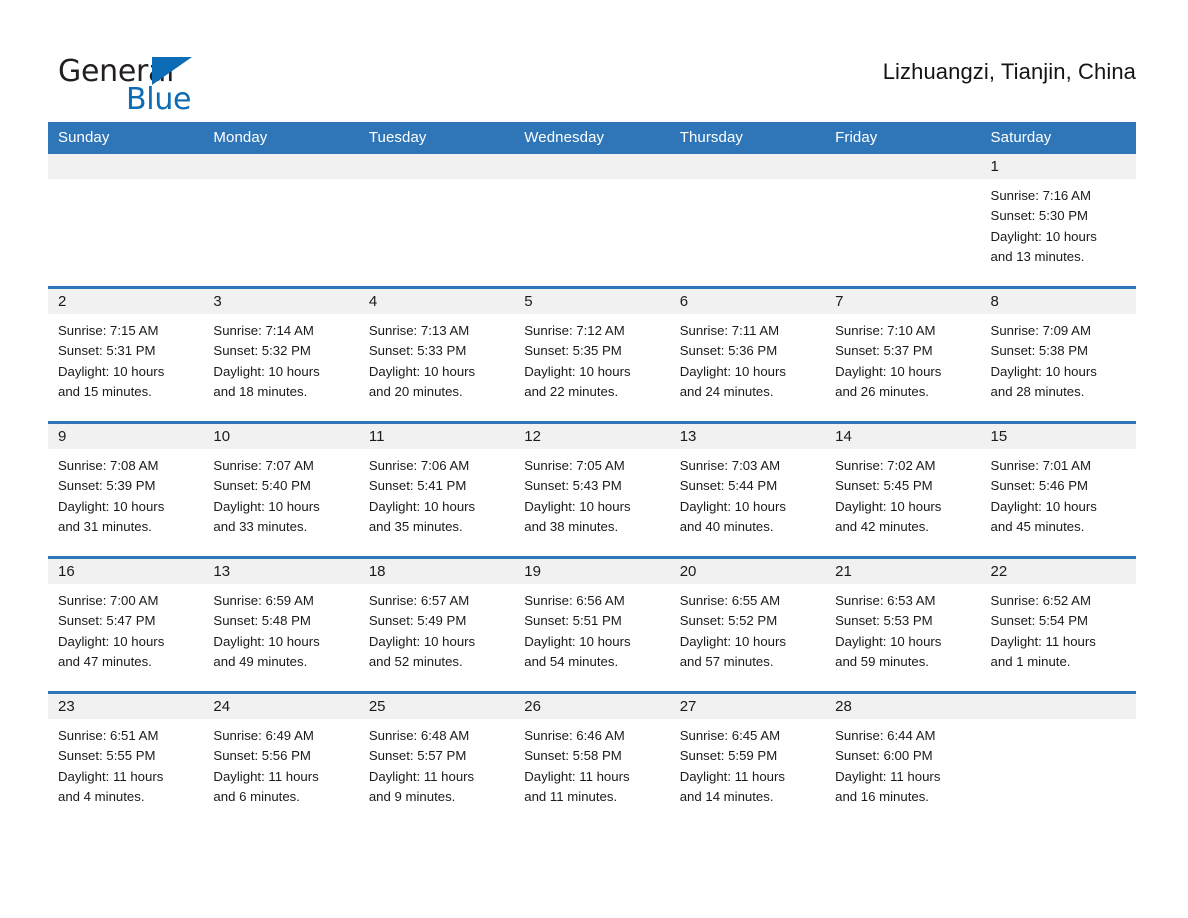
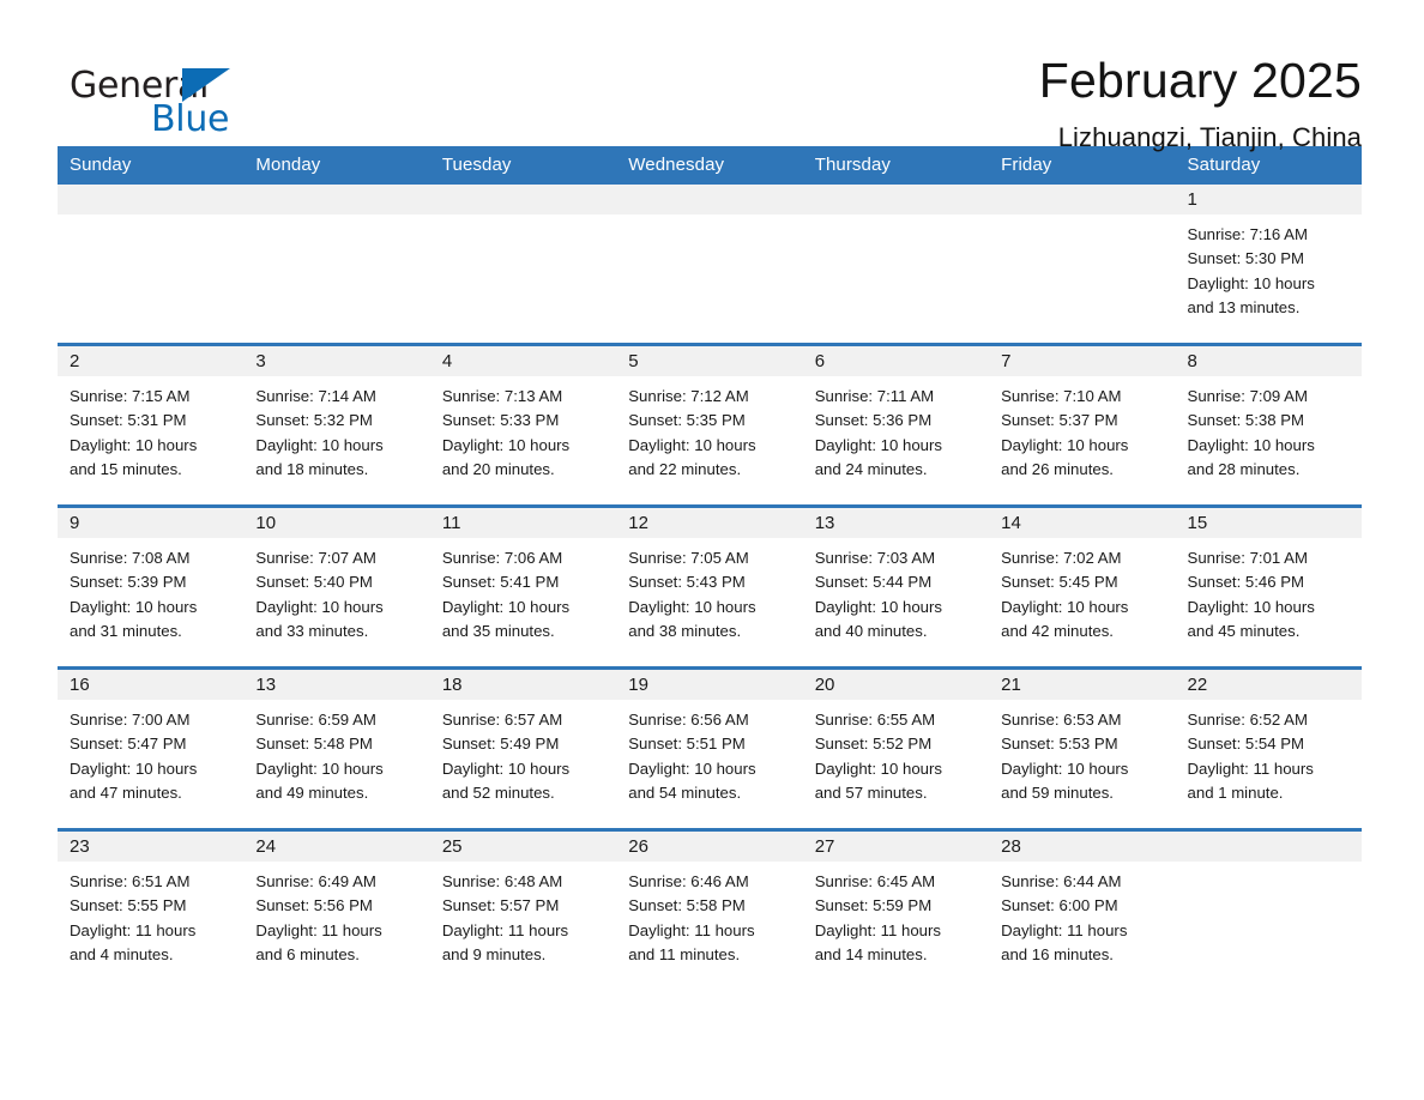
  General
  Blue
+ February 2025
  Lizhuangzi, Tianjin, China
  Sunday	Monday	Tuesday	Wednesday	Thursday	Friday	Saturday
  						1Sunrise: 7:16 AMSunset: 5:30 PMDaylight: 10 hoursand 13 minutes.
  2Sunrise: 7:15 AMSunset: 5:31 PMDaylight: 10 hoursand 15 minutes.	3Sunrise: 7:14 AMSunset: 5:32 PMDaylight: 10 hoursand 18 minutes.	4Sunrise: 7:13 AMSunset: 5:33 PMDaylight: 10 hoursand 20 minutes.	5Sunrise: 7:12 AMSunset: 5:35 PMDaylight: 10 hoursand 22 minutes.	6Sunrise: 7:11 AMSunset: 5:36 PMDaylight: 10 hoursand 24 minutes.	7Sunrise: 7:10 AMSunset: 5:37 PMDaylight: 10 hoursand 26 minutes.	8Sunrise: 7:09 AMSunset: 5:38 PMDaylight: 10 hoursand 28 minutes.
  9Sunrise: 7:08 AMSunset: 5:39 PMDaylight: 10 hoursand 31 minutes.	10Sunrise: 7:07 AMSunset: 5:40 PMDaylight: 10 hoursand 33 minutes.	11Sunrise: 7:06 AMSunset: 5:41 PMDaylight: 10 hoursand 35 minutes.	12Sunrise: 7:05 AMSunset: 5:43 PMDaylight: 10 hoursand 38 minutes.	13Sunrise: 7:03 AMSunset: 5:44 PMDaylight: 10 hoursand 40 minutes.	14Sunrise: 7:02 AMSunset: 5:45 PMDaylight: 10 hoursand 42 minutes.	15Sunrise: 7:01 AMSunset: 5:46 PMDaylight: 10 hoursand 45 minutes.
  16Sunrise: 7:00 AMSunset: 5:47 PMDaylight: 10 hoursand 47 minutes.	13Sunrise: 6:59 AMSunset: 5:48 PMDaylight: 10 hoursand 49 minutes.	18Sunrise: 6:57 AMSunset: 5:49 PMDaylight: 10 hoursand 52 minutes.	19Sunrise: 6:56 AMSunset: 5:51 PMDaylight: 10 hoursand 54 minutes.	20Sunrise: 6:55 AMSunset: 5:52 PMDaylight: 10 hoursand 57 minutes.	21Sunrise: 6:53 AMSunset: 5:53 PMDaylight: 10 hoursand 59 minutes.	22Sunrise: 6:52 AMSunset: 5:54 PMDaylight: 11 hoursand 1 minute.
  23Sunrise: 6:51 AMSunset: 5:55 PMDaylight: 11 hoursand 4 minutes.	24Sunrise: 6:49 AMSunset: 5:56 PMDaylight: 11 hoursand 6 minutes.	25Sunrise: 6:48 AMSunset: 5:57 PMDaylight: 11 hoursand 9 minutes.	26Sunrise: 6:46 AMSunset: 5:58 PMDaylight: 11 hoursand 11 minutes.	27Sunrise: 6:45 AMSunset: 5:59 PMDaylight: 11 hoursand 14 minutes.	28Sunrise: 6:44 AMSunset: 6:00 PMDaylight: 11 hoursand 16 minutes.
